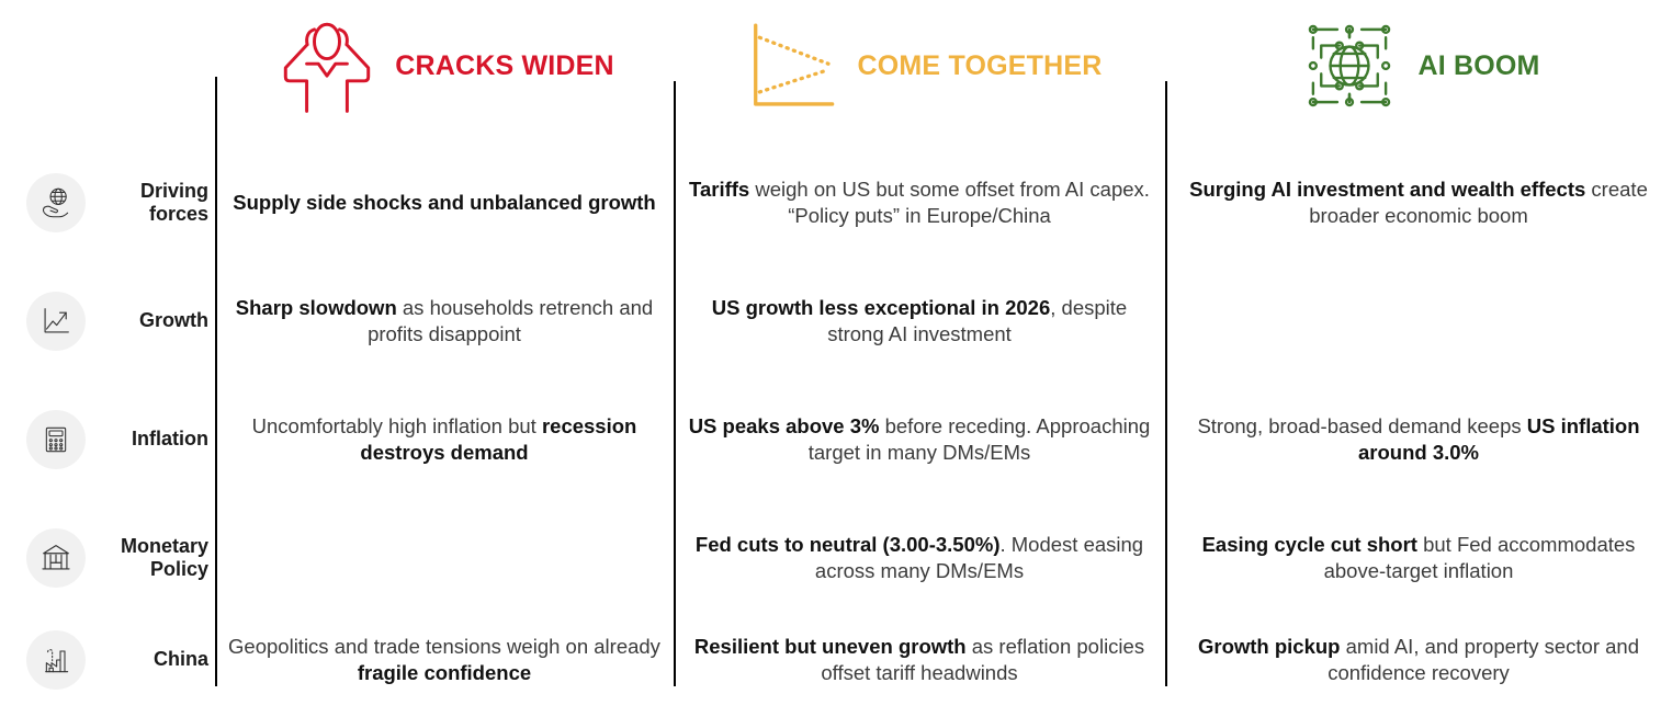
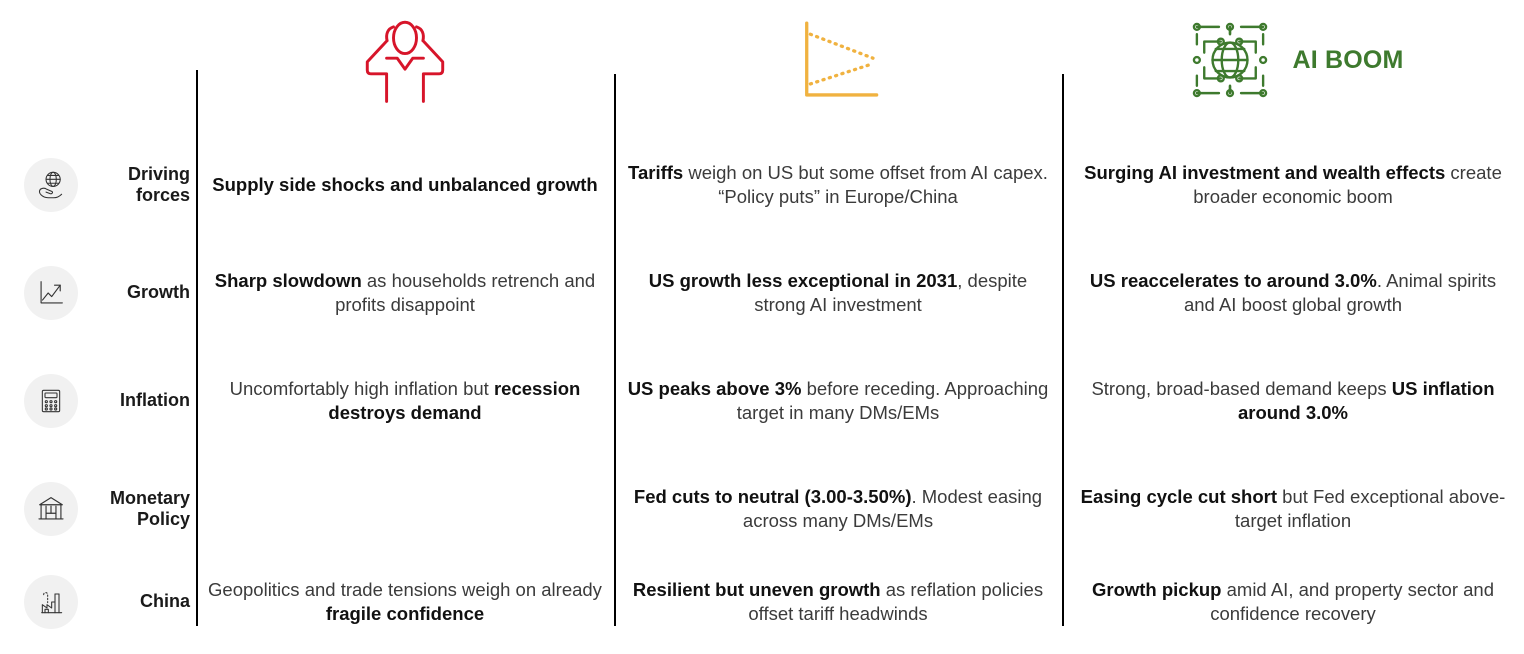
- CRACKS WIDEN
- COME TOGETHER
  AI BOOM
  Driving forces
  Supply side shocks and unbalanced growth
  Tariffs weigh on US but some offset from AI capex. “Policy puts” in Europe/China
  Surging AI investment and wealth effects create broader economic boom
  Growth
  Sharp slowdown as households retrench and profits disappoint
- US growth less exceptional in 2026, despite strong AI investment
+ US growth less exceptional in 2031, despite strong AI investment
+ US reaccelerates to around 3.0%. Animal spirits and AI boost global growth
  Inflation
  Uncomfortably high inflation but recession destroys demand
  US peaks above 3% before receding. Approaching target in many DMs/EMs
  Strong, broad-based demand keeps US inflation around 3.0%
  Monetary Policy
  Fed cuts to neutral (3.00-3.50%). Modest easing across many DMs/EMs
- Easing cycle cut short but Fed accommodates above-target inflation
+ Easing cycle cut short but Fed exceptional above-target inflation
  China
  Geopolitics and trade tensions weigh on already fragile confidence
  Resilient but uneven growth as reflation policies offset tariff headwinds
  Growth pickup amid AI, and property sector and confidence recovery
